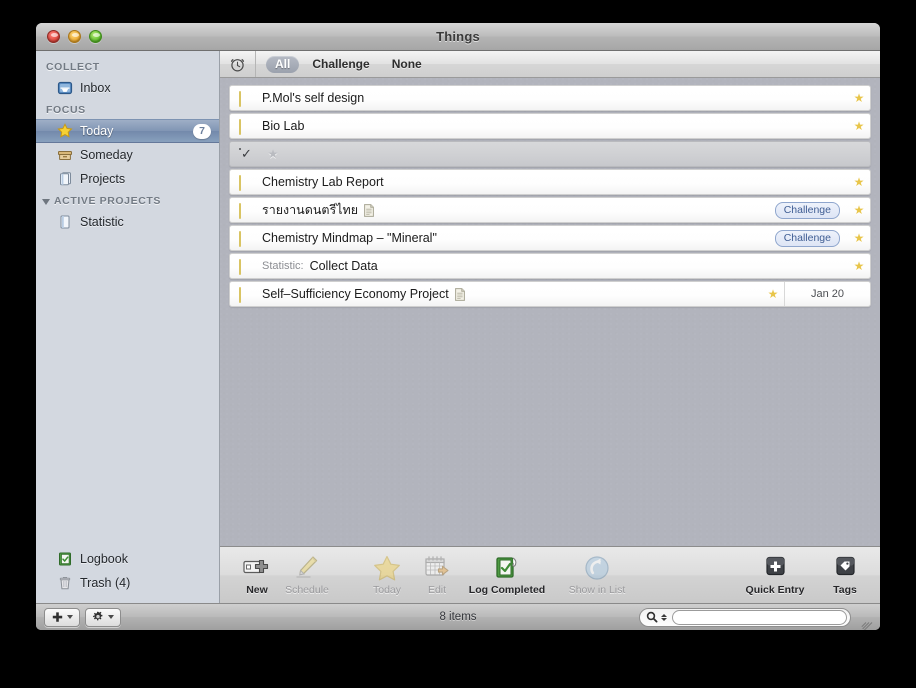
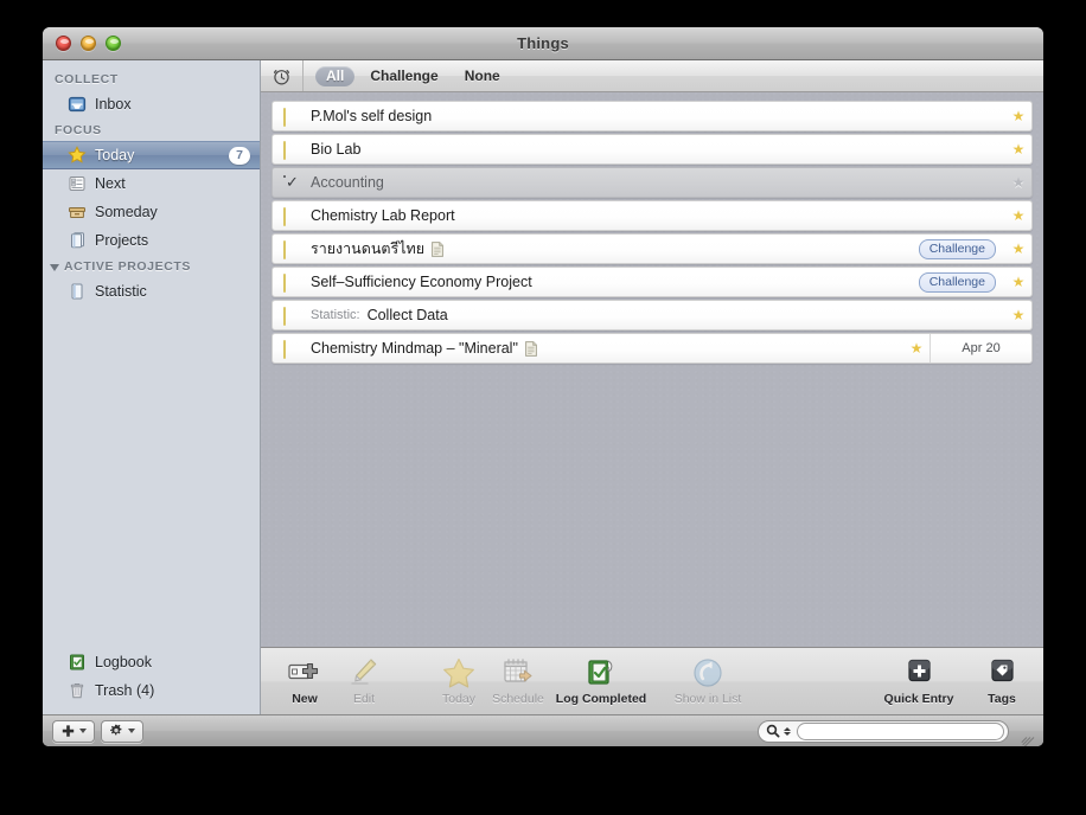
  Things
  COLLECT
  Inbox
  FOCUS
  Today
  7
+ Next
  Someday
  Projects
  ACTIVE PROJECTS
  Statistic
  Logbook
  Trash (4)
  All
  Challenge
  None
  P.Mol's self design
  ★
  Bio Lab
  ★
  ✓
+ Accounting
  ★
  Chemistry Lab Report
  ★
  รายงานดนตรีไทย
  Challenge
  ★
- Chemistry Mindmap – "Mineral"
+ Self–Sufficiency Economy Project
  Challenge
  ★
  Statistic:
  Collect Data
  ★
- Self–Sufficiency Economy Project
+ Chemistry Mindmap – "Mineral"
  ★
- Jan 20
+ Apr 20
  New
- Schedule
+ Edit
  Today
- Edit
+ Schedule
  Log Completed
  Show in List
  Quick Entry
  Tags
- 8 items
